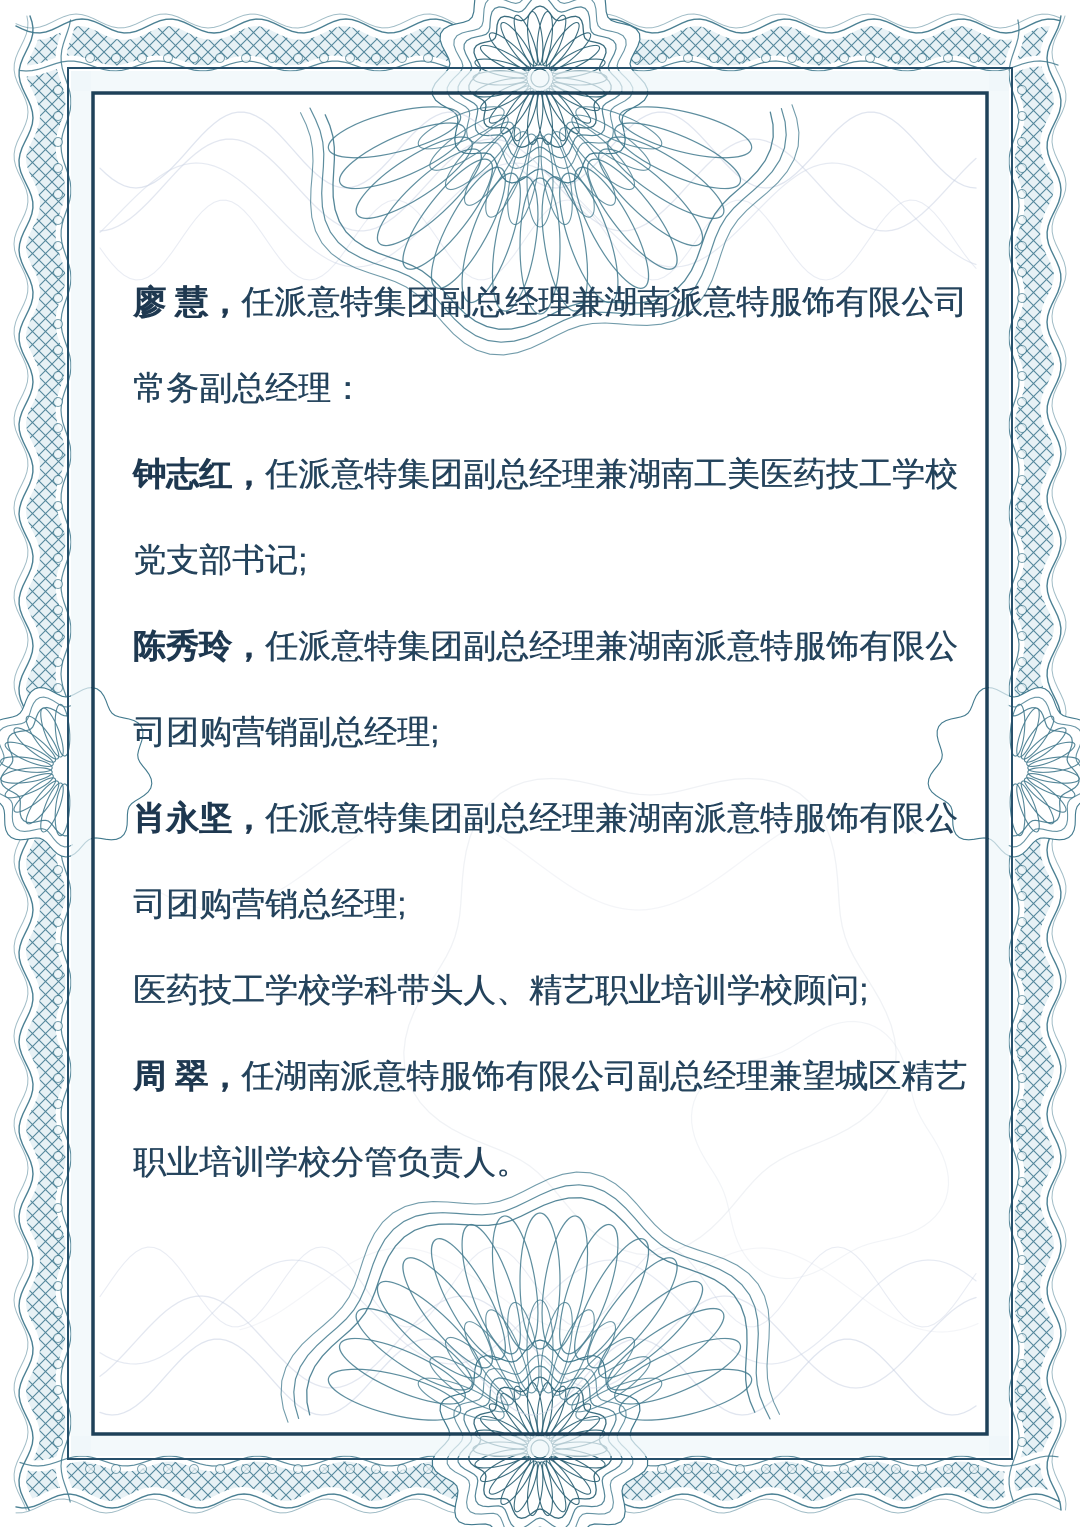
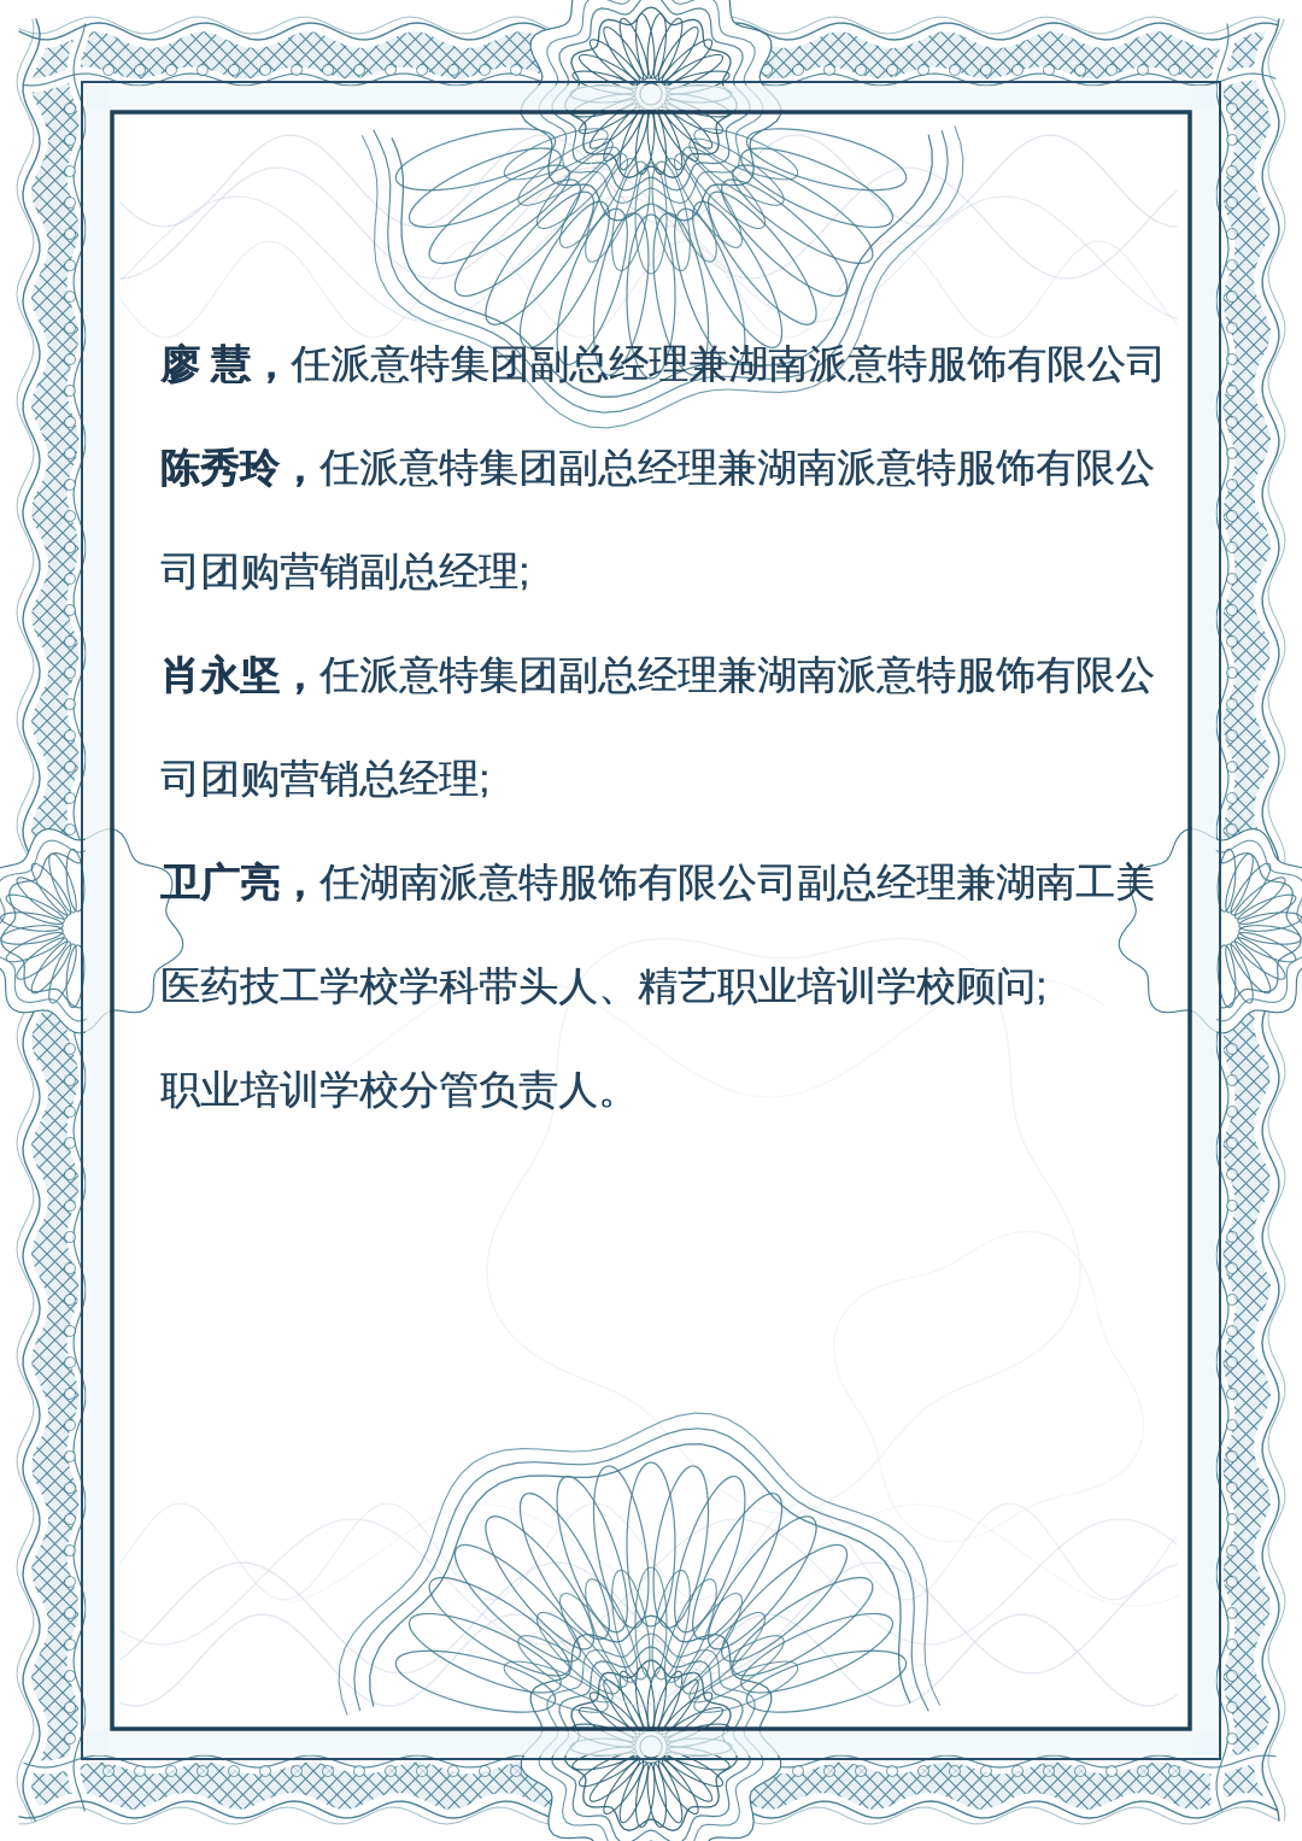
  廖 慧，
  任派意特集团副总经理兼湖南派意特服饰有限公司
- 常务副总经理：
- 钟志红，
- 任派意特集团副总经理兼湖南工美医药技工学校
- 党支部书记;
  陈秀玲，
  任派意特集团副总经理兼湖南派意特服饰有限公
  司团购营销副总经理;
  肖永坚，
  任派意特集团副总经理兼湖南派意特服饰有限公
  司团购营销总经理;
+ 卫广亮，
+ 任湖南派意特服饰有限公司副总经理兼湖南工美
  医药技工学校学科带头人、精艺职业培训学校顾问;
- 周 翠，
- 任湖南派意特服饰有限公司副总经理兼望城区精艺
  职业培训学校分管负责人。
